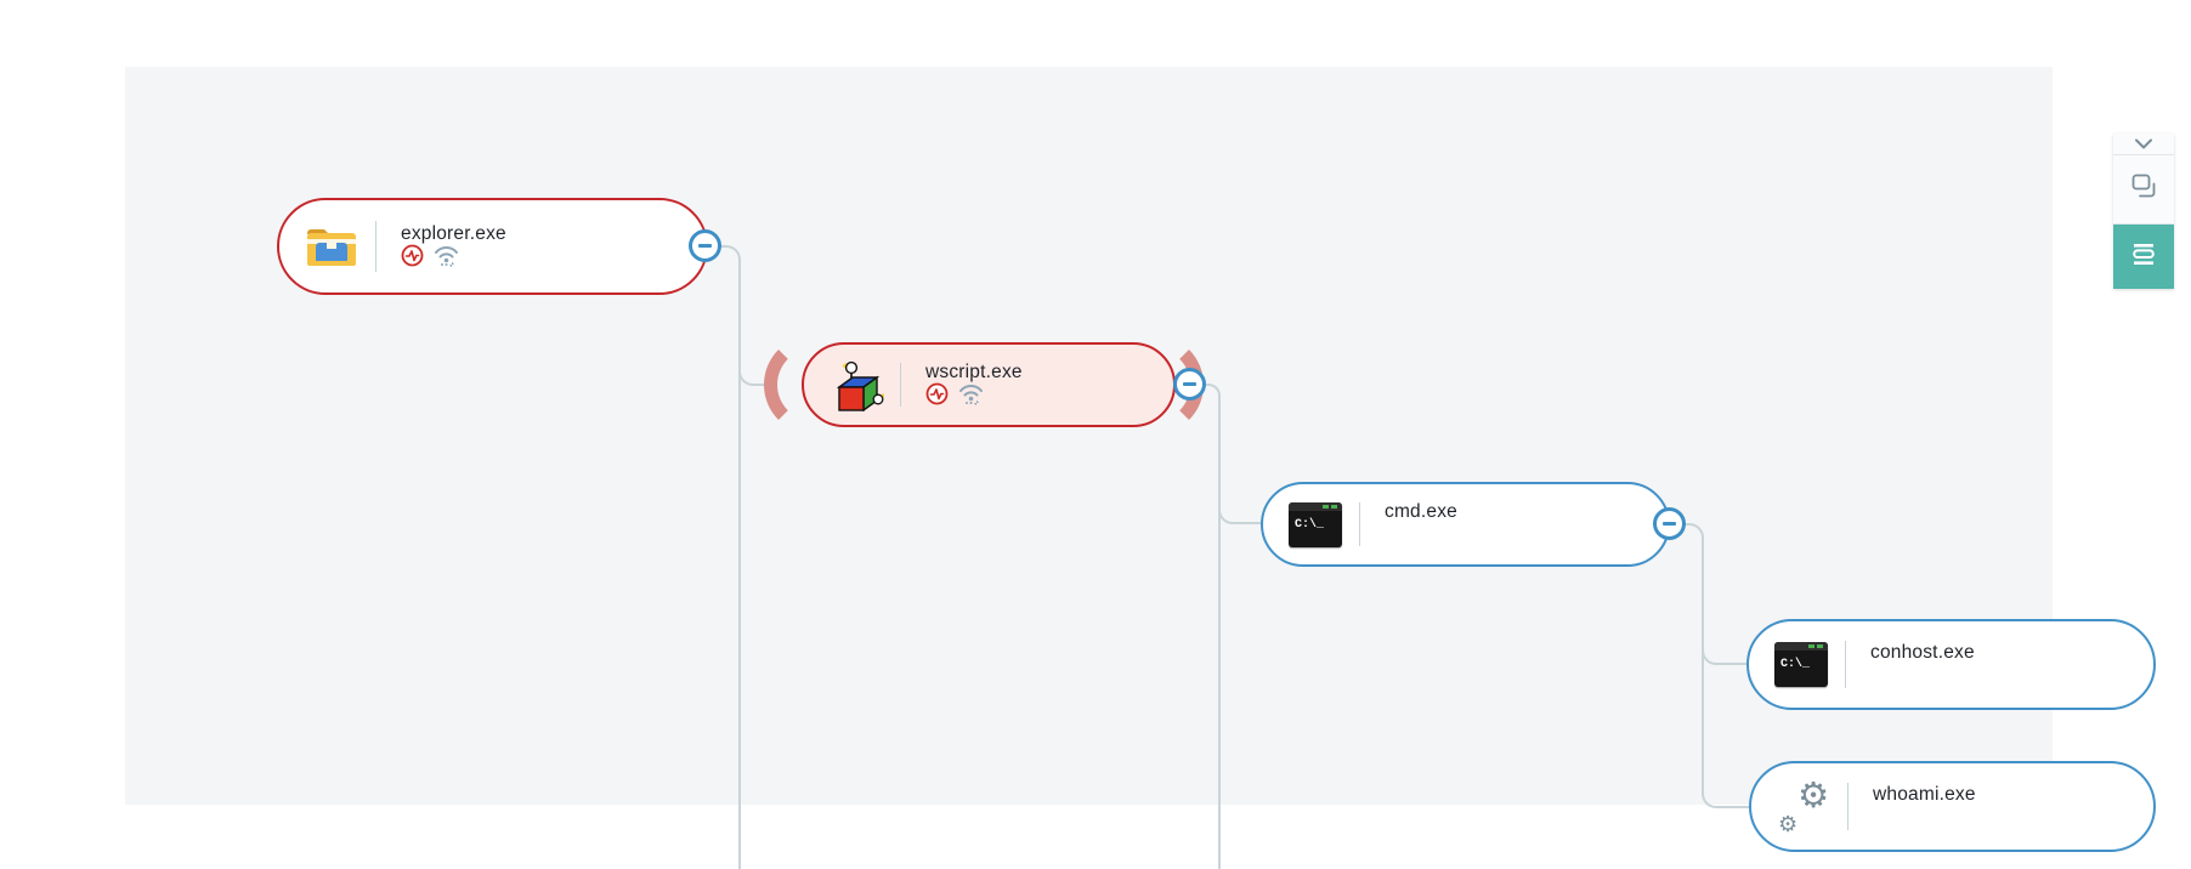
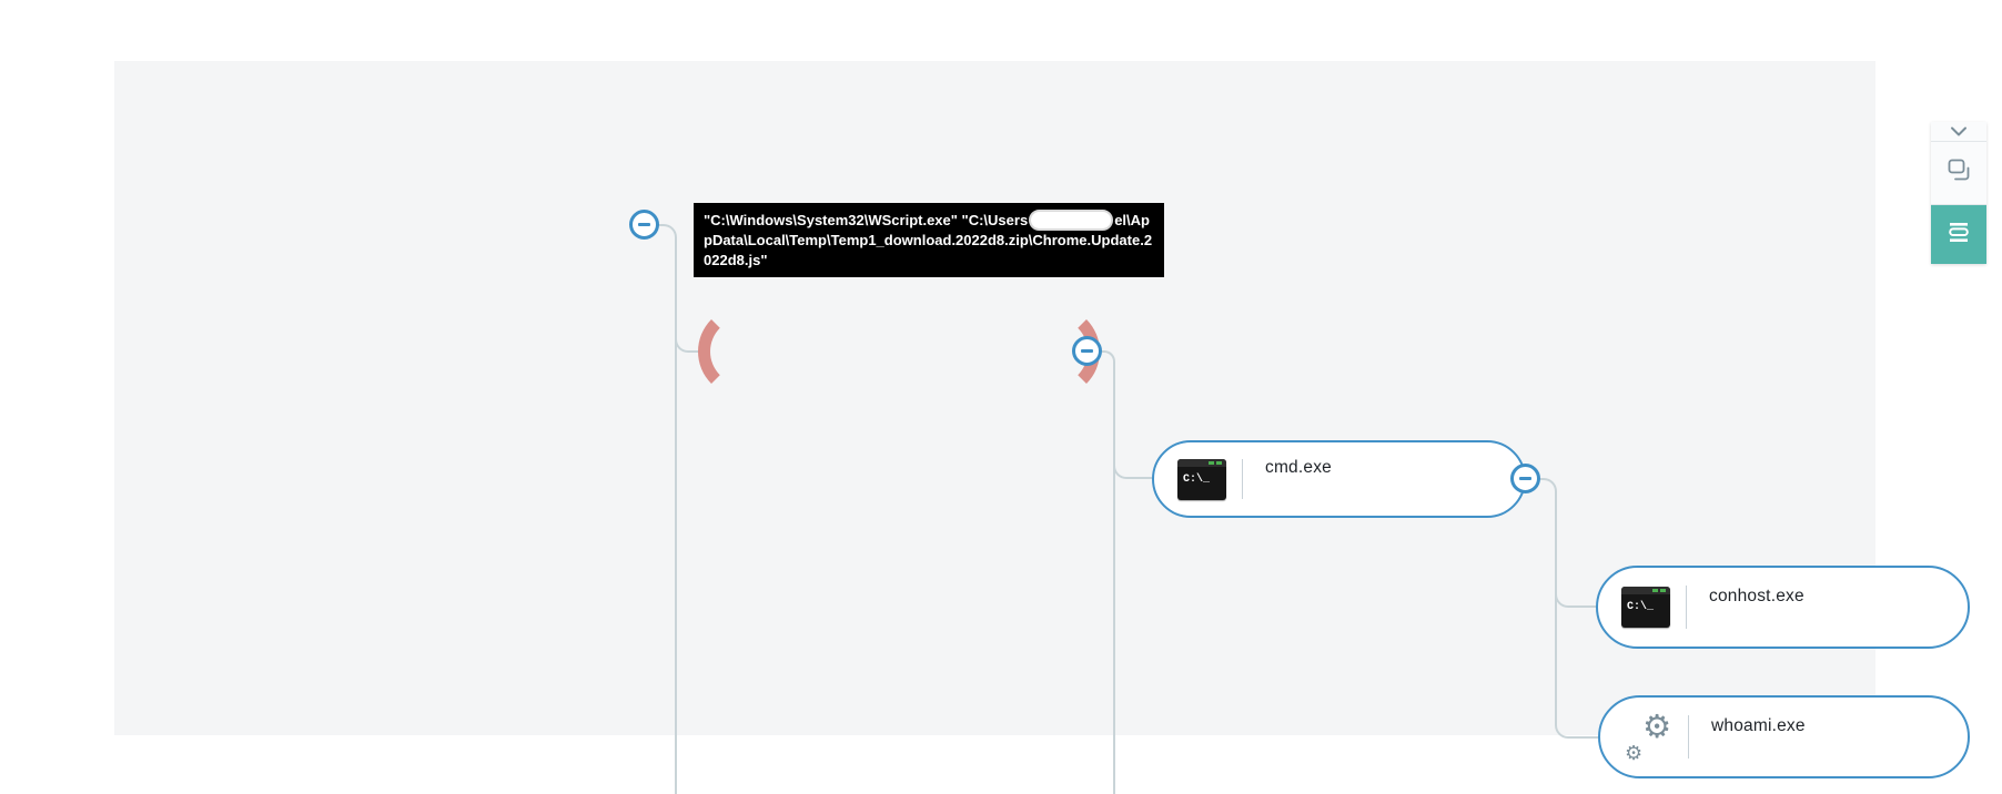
- explorer.exe
- wscript.exe
  C:\_
  cmd.exe
  C:\_
  conhost.exe
  ⚙
  ⚙
  whoami.exe
+ "C:\Windows\System32\WScript.exe" "C:\Users el\AppData\Local\Temp\Temp1_download.2022d8.zip\Chrome.Update.2022d8.js"
